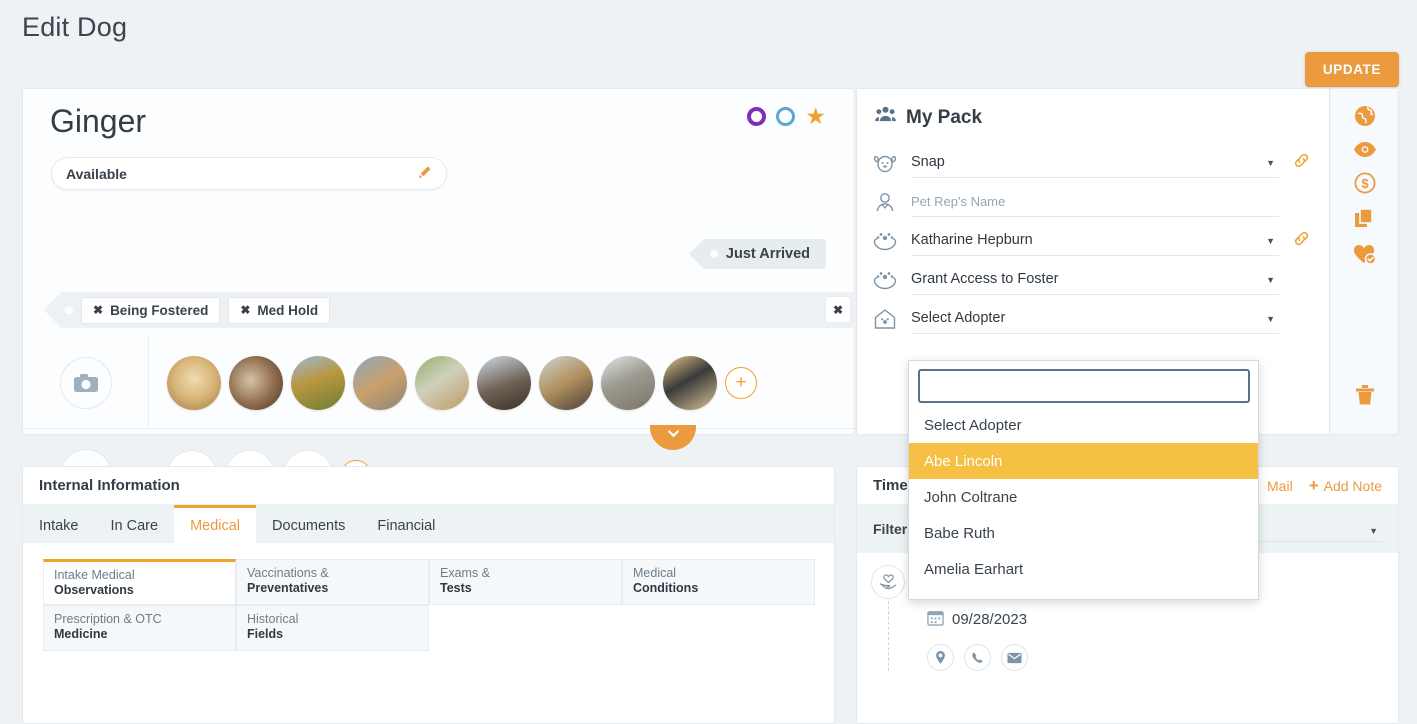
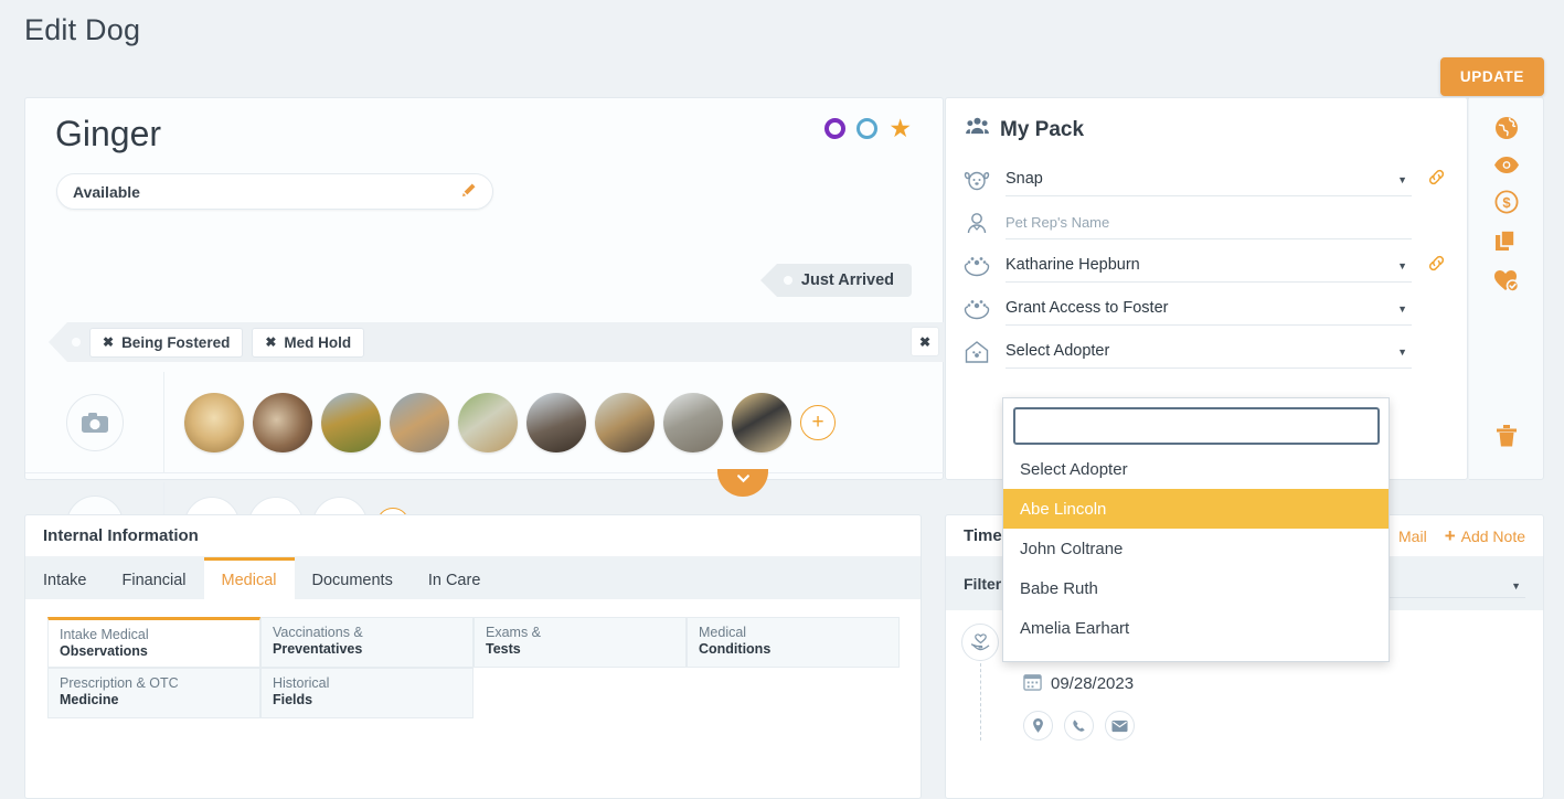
  Edit Dog
  UPDATE
  Ginger
  ★
  Available
  Just Arrived
  ✖
  Being Fostered
  ✖
  Med Hold
  ✖
  +
  My Pack
  Snap
  ▼
  Pet Rep's Name
  Katharine Hepburn
  ▼
  Grant Access to Foster
  ▼
  Select Adopter
  ▼
  Select Adopter
  Abe Lincoln
  John Coltrane
  Babe Ruth
  Amelia Earhart
  $
  Internal Information
  Intake
- In Care
+ Financial
  Medical
  Documents
- Financial
+ In Care
  Intake Medical
  Observations
  Vaccinations &
  Preventatives
  Exams &
  Tests
  Medical
  Conditions
  Prescription & OTC
  Medicine
  Historical
  Fields
  Mail
  +
  Add Note
  Filter
  ▼
  09/28/2023
